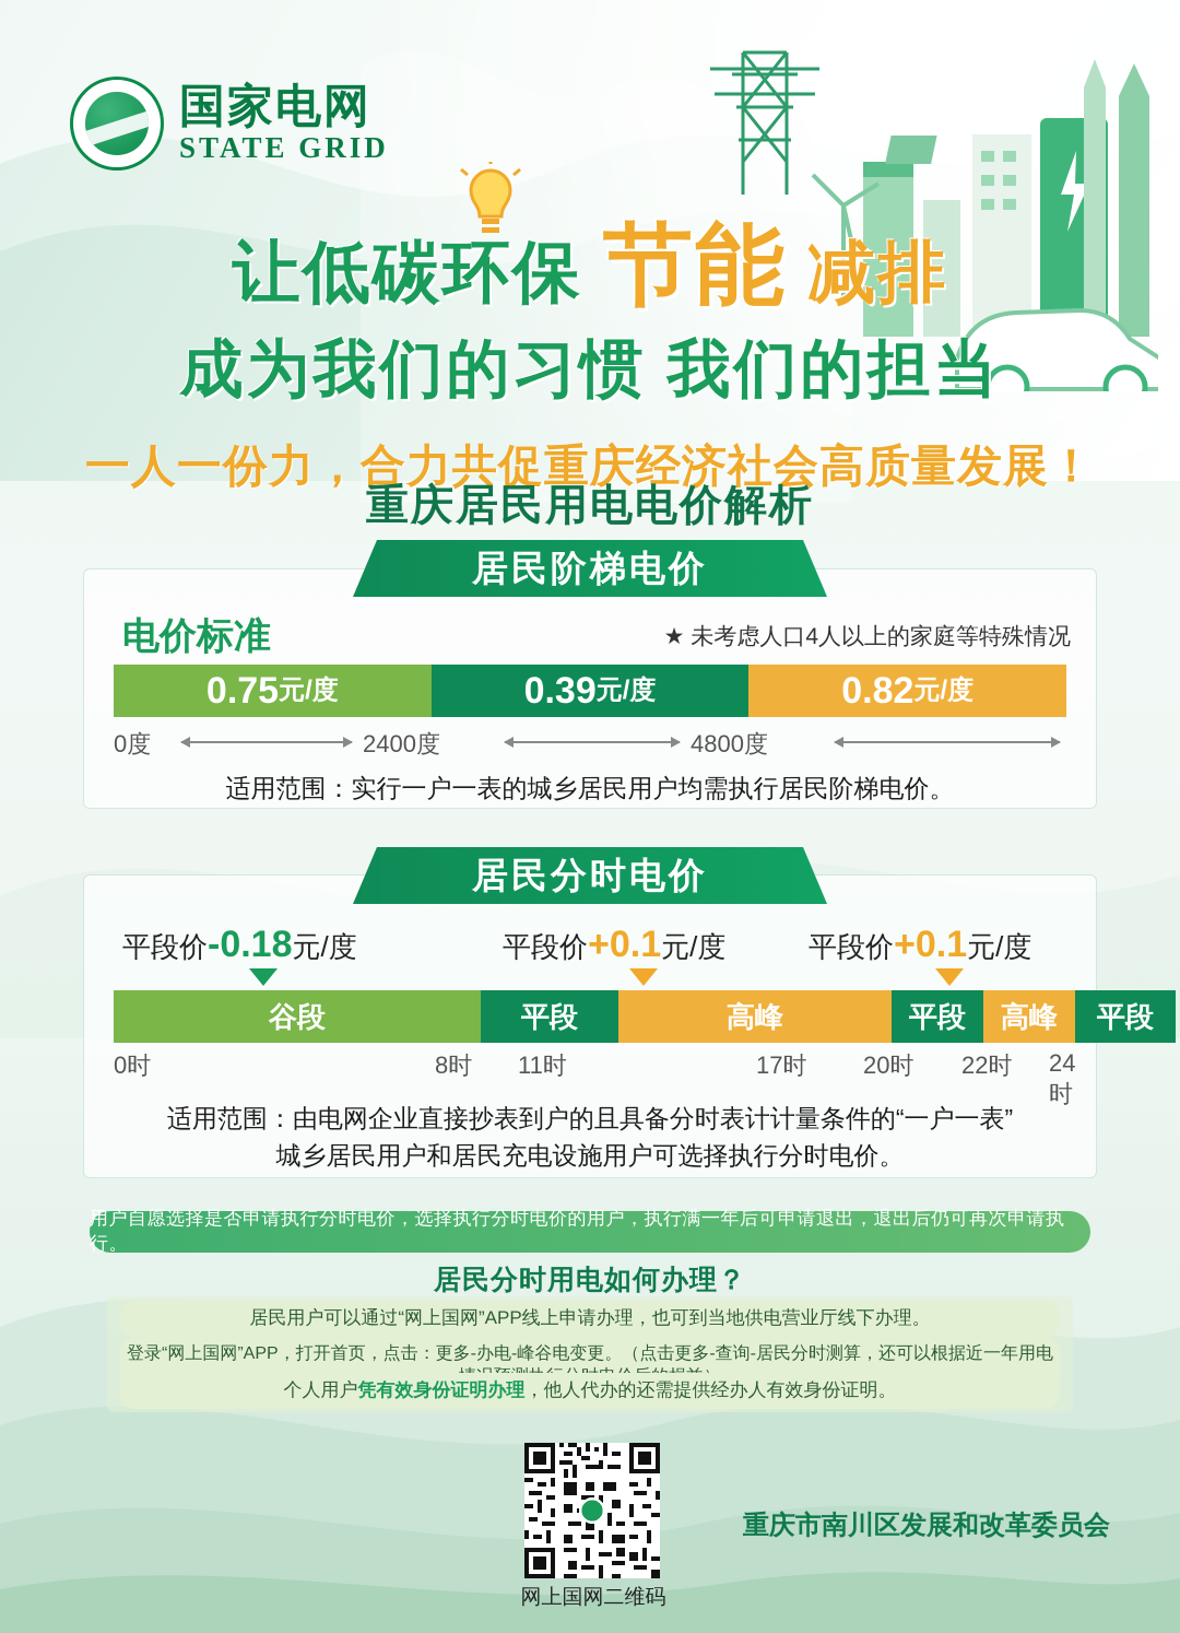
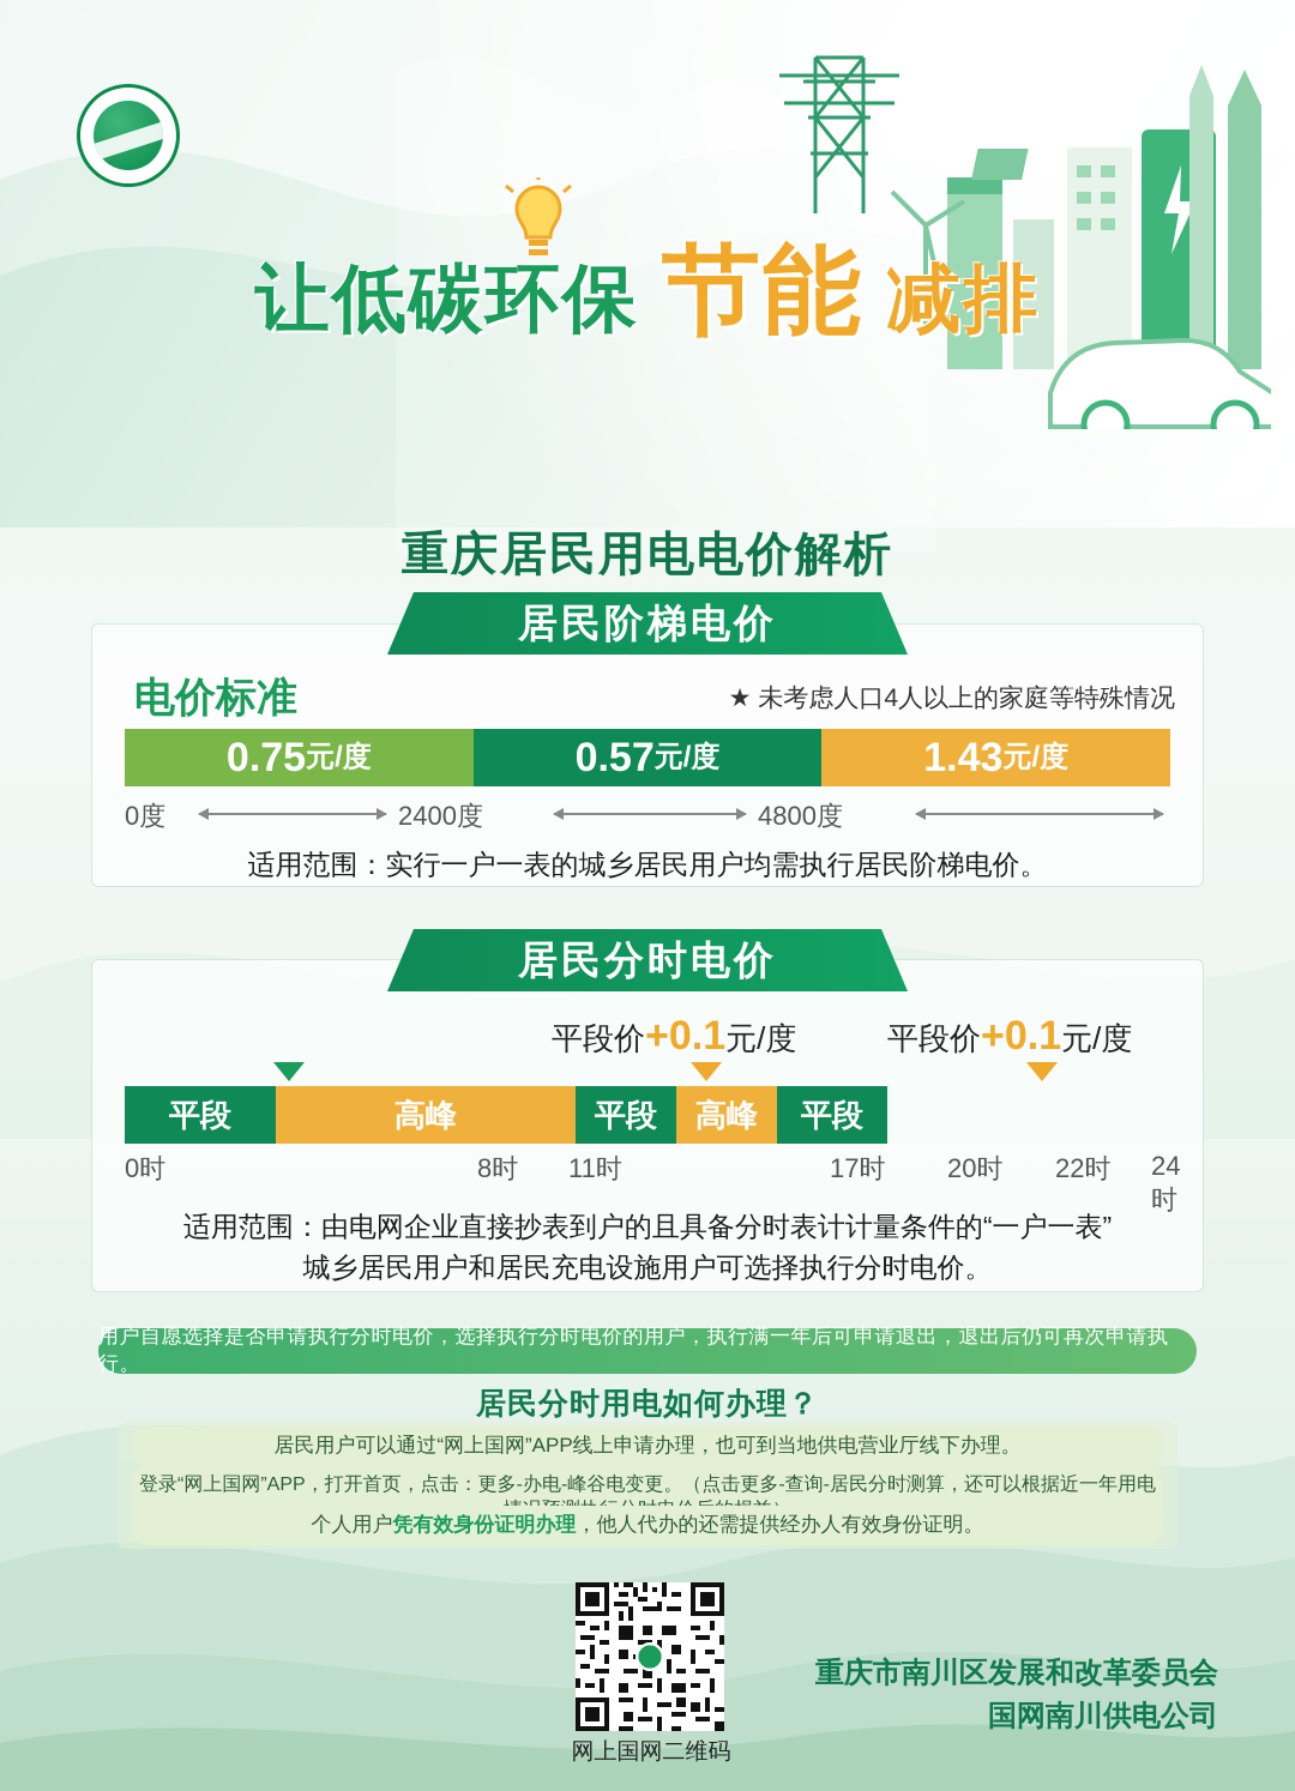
- 国家电网
- STATE GRID
  让低碳环保 节能 减排
- 成为我们的习惯 我们的担当
- 一人一份力，合力共促重庆经济社会高质量发展！
  重庆居民用电电价解析
  居民阶梯电价
  电价标准
  ★ 未考虑人口4人以上的家庭等特殊情况
  0.75
  元/度
- 0.39
+ 0.57
  元/度
- 0.82
+ 1.43
  元/度
  0度
  2400度
  4800度
  适用范围：实行一户一表的城乡居民用户均需执行居民阶梯电价。
  居民分时电价
- 平段价-0.18元/度
  平段价+0.1元/度
  平段价+0.1元/度
- 谷段
  平段
  高峰
  平段
  高峰
  平段
  0时
  8时
  11时
  17时
  20时
  22时
  24时
  适用范围：由电网企业直接抄表到户的且具备分时表计计量条件的“一户一表”
  城乡居民用户和居民充电设施用户可选择执行分时电价。
  用户自愿选择是否申请执行分时电价，选择执行分时电价的用户，执行满一年后可申请退出，退出后仍可再次申请执行。
  居民分时用电如何办理？
  居民用户可以通过“网上国网”APP线上申请办理，也可到当地供电营业厅线下办理。
  登录“网上国网”APP，打开首页，点击：更多-办电-峰谷电变更。（点击更多-查询-居民分时测算，还可以根据近一年用电
  个人用户凭有效身份证明办理，他人代办的还需提供经办人有效身份证明。
  网上国网二维码
  重庆市南川区发展和改革委员会
+ 国网南川供电公司
